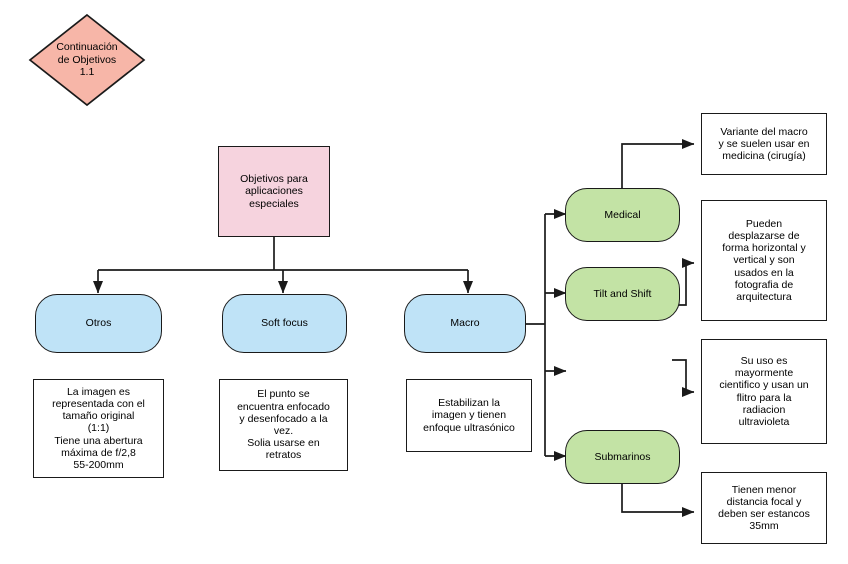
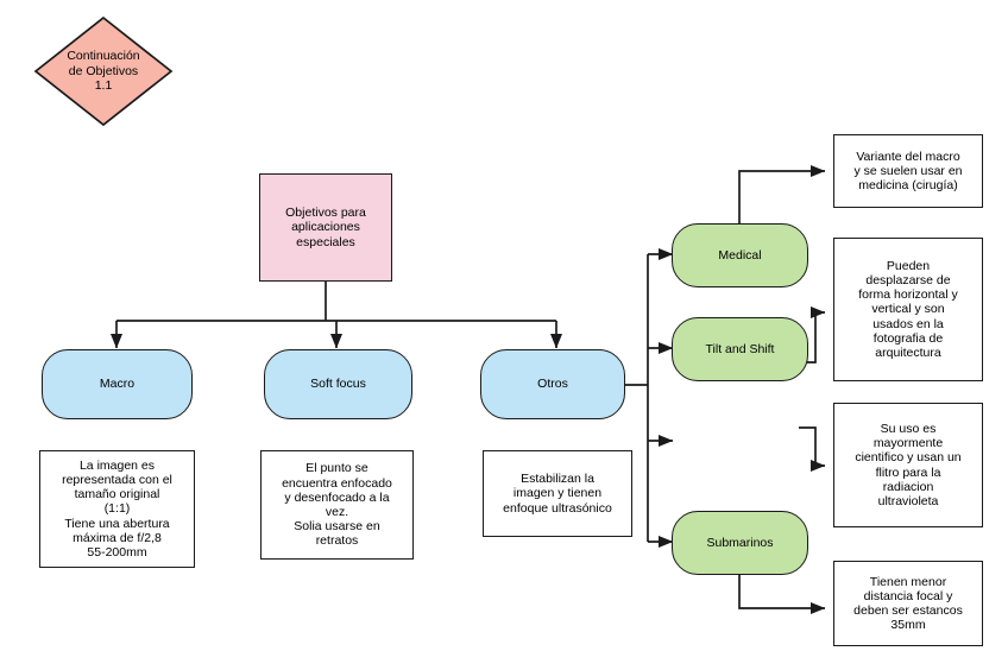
  Continuación
  de Objetivos
  1.1
  Objetivos para
  aplicaciones
  especiales
- Otros
+ Macro
  Soft focus
- Macro
+ Otros
  La imagen es
  representada con el
  tamaño original
  (1:1)
  Tiene una abertura
  máxima de f/2,8
  55-200mm
  El punto se
  encuentra enfocado
  y desenfocado a la
  vez.
  Solia usarse en
  retratos
  Estabilizan la
  imagen y tienen
  enfoque ultrasónico
  Medical
  Tilt and Shift
  Submarinos
  Variante del macro
  y se suelen usar en
  medicina (cirugía)
  Pueden
  desplazarse de
  forma horizontal y
  vertical y son
  usados en la
  fotografia de
  arquitectura
  Su uso es
  mayormente
  cientifico y usan un
  flitro para la
  radiacion
  ultravioleta
  Tienen menor
  distancia focal y
  deben ser estancos
  35mm
